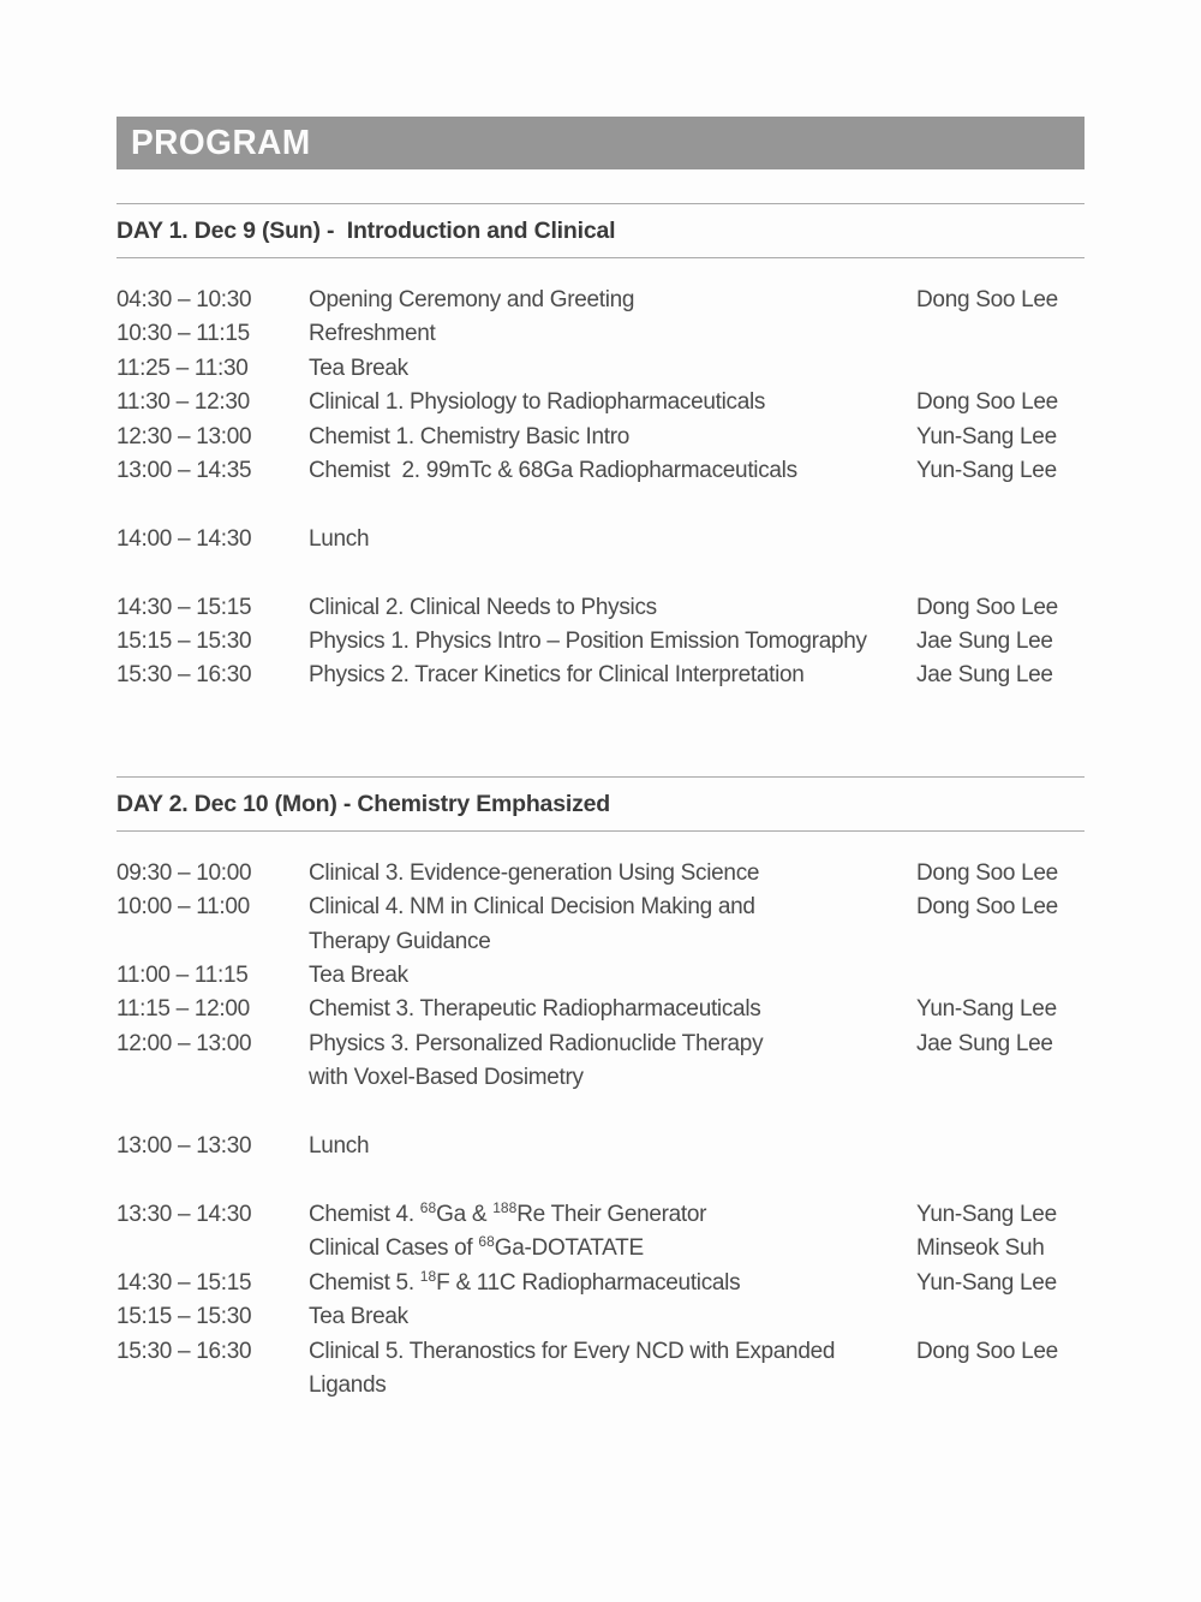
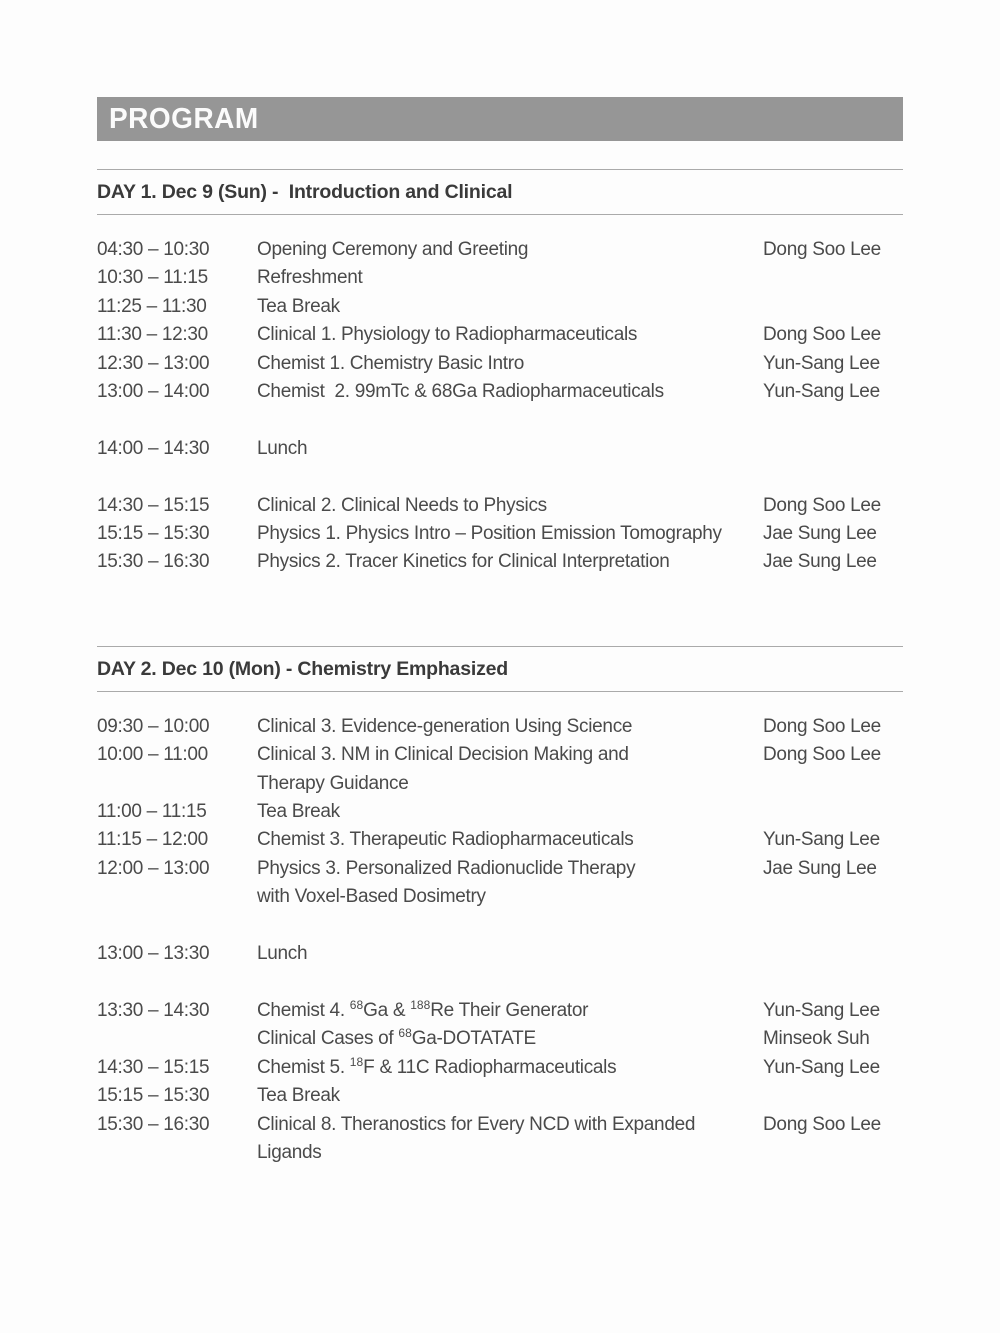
  PROGRAM
  DAY 1. Dec 9 (Sun) - Introduction and Clinical
  04:30 – 10:30
  Opening Ceremony and Greeting
  Dong Soo Lee
  10:30 – 11:15
  Refreshment
  11:25 – 11:30
  Tea Break
  11:30 – 12:30
  Clinical 1. Physiology to Radiopharmaceuticals
  Dong Soo Lee
  12:30 – 13:00
  Chemist 1. Chemistry Basic Intro
  Yun-Sang Lee
- 13:00 – 14:35
+ 13:00 – 14:00
  Chemist 2. 99mTc & 68Ga Radiopharmaceuticals
  Yun-Sang Lee
  14:00 – 14:30
  Lunch
  14:30 – 15:15
  Clinical 2. Clinical Needs to Physics
  Dong Soo Lee
  15:15 – 15:30
  Physics 1. Physics Intro – Position Emission Tomography
  Jae Sung Lee
  15:30 – 16:30
  Physics 2. Tracer Kinetics for Clinical Interpretation
  Jae Sung Lee
  DAY 2. Dec 10 (Mon) - Chemistry Emphasized
  09:30 – 10:00
  Clinical 3. Evidence-generation Using Science
  Dong Soo Lee
  10:00 – 11:00
- Clinical 4. NM in Clinical Decision Making and
+ Clinical 3. NM in Clinical Decision Making and
  Therapy Guidance
  Dong Soo Lee
  11:00 – 11:15
  Tea Break
  11:15 – 12:00
  Chemist 3. Therapeutic Radiopharmaceuticals
  Yun-Sang Lee
  12:00 – 13:00
  Physics 3. Personalized Radionuclide Therapy
  with Voxel-Based Dosimetry
  Jae Sung Lee
  13:00 – 13:30
  Lunch
  13:30 – 14:30
  Chemist 4. 68Ga & 188Re Their Generator
  Clinical Cases of 68Ga-DOTATATE
  Yun-Sang Lee
  Minseok Suh
  14:30 – 15:15
  Chemist 5. 18F & 11C Radiopharmaceuticals
  Yun-Sang Lee
  15:15 – 15:30
  Tea Break
  15:30 – 16:30
- Clinical 5. Theranostics for Every NCD with Expanded
+ Clinical 8. Theranostics for Every NCD with Expanded
  Ligands
  Dong Soo Lee
